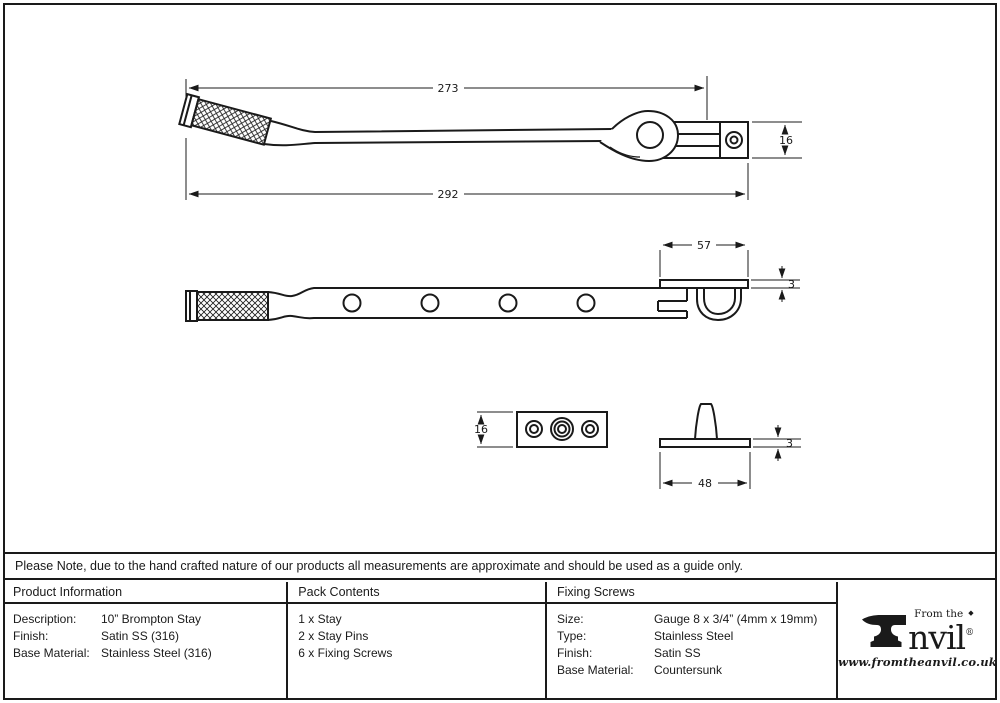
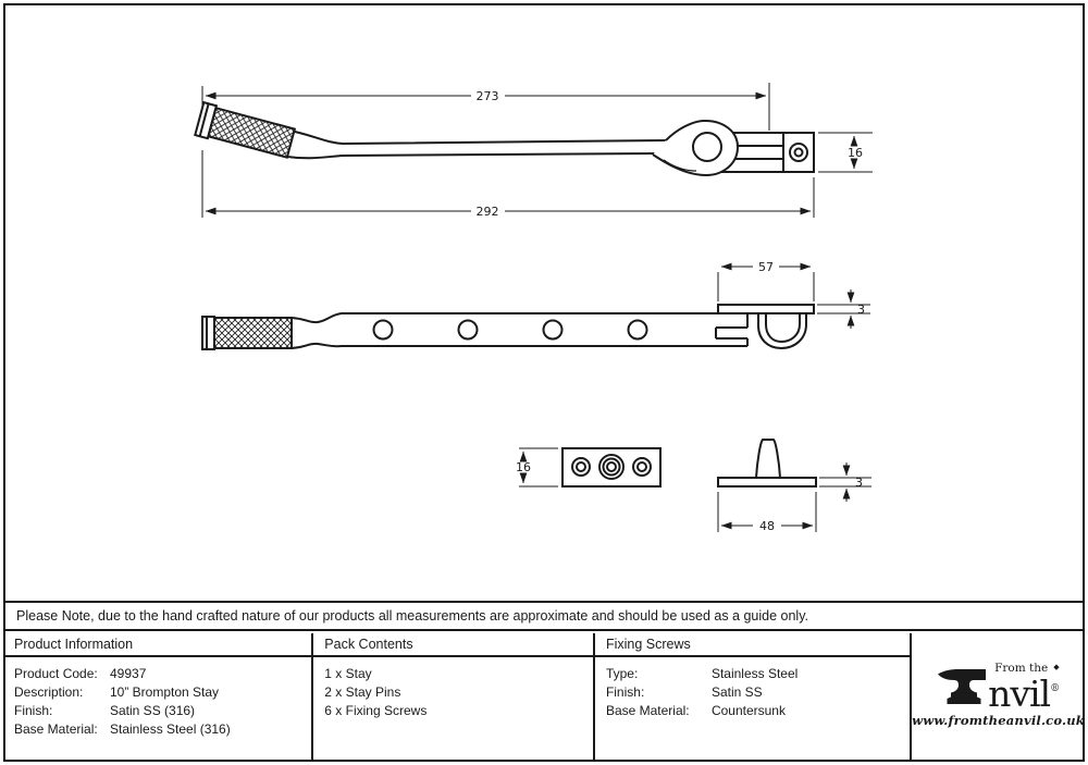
  273
  292
  16
  57
  3
  16
  3
  48
  Please Note, due to the hand crafted nature of our products all measurements are approximate and should be used as a guide only.
  Product Information
+ Product Code:
+ 49937
  Description:
  10” Brompton Stay
  Finish:
  Satin SS (316)
  Base Material:
  Stainless Steel (316)
  Pack Contents
  1 x Stay
  2 x Stay Pins
  6 x Fixing Screws
  Fixing Screws
- Size:
- Gauge 8 x 3/4” (4mm x 19mm)
  Type:
  Stainless Steel
  Finish:
  Satin SS
  Base Material:
  Countersunk
  From the ◆
  nvil®
  www.fromtheanvil.co.uk
